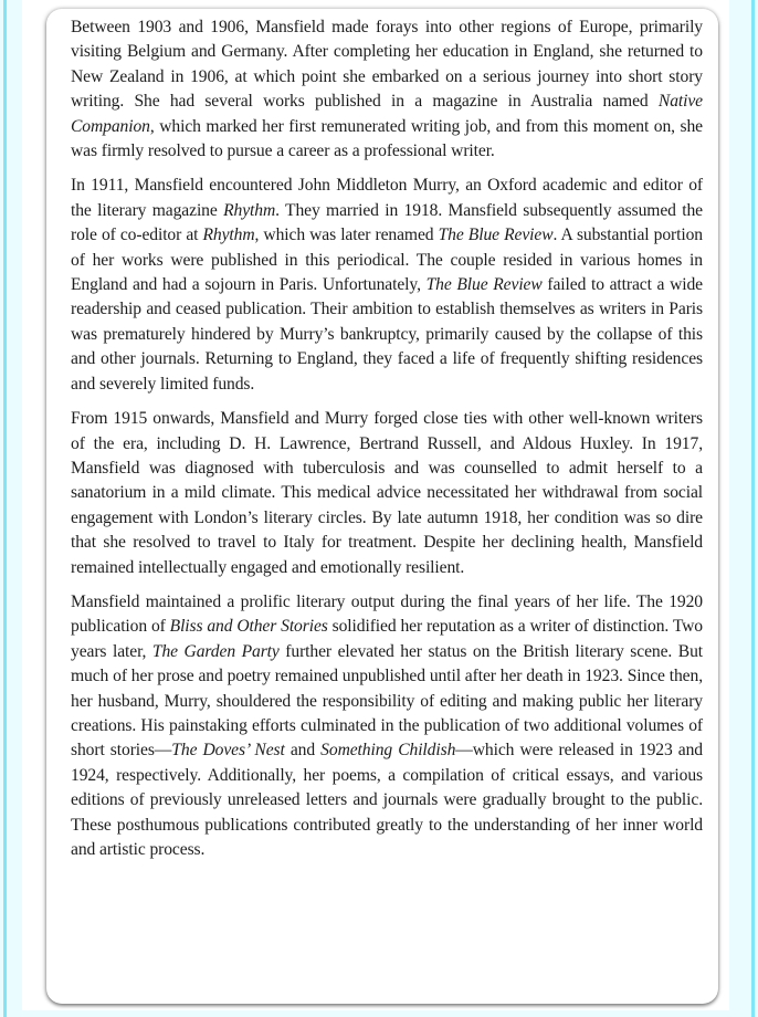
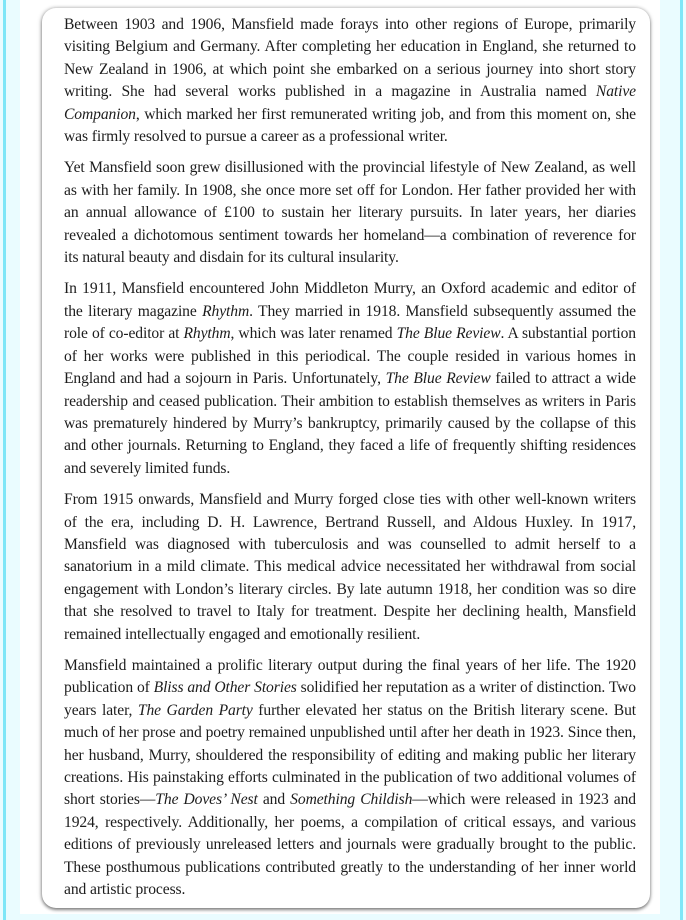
  Between 1903 and 1906, Mansfield made forays into other regions of Europe, primarily visiting Belgium and Germany. After completing her education in England, she returned to New Zealand in 1906, at which point she embarked on a serious journey into short story writing. She had several works published in a magazine in Australia named Native Companion, which marked her first remunerated writing job, and from this moment on, she was firmly resolved to pursue a career as a professional writer.
+ Yet Mansfield soon grew disillusioned with the provincial lifestyle of New Zealand, as well as with her family. In 1908, she once more set off for London. Her father provided her with an annual allowance of £100 to sustain her literary pursuits. In later years, her diaries revealed a dichotomous sentiment towards her homeland—a combination of reverence for its natural beauty and disdain for its cultural insularity.
  In 1911, Mansfield encountered John Middleton Murry, an Oxford academic and editor of the literary magazine Rhythm. They married in 1918. Mansfield subsequently assumed the role of co-editor at Rhythm, which was later renamed The Blue Review. A substantial portion of her works were published in this periodical. The couple resided in various homes in England and had a sojourn in Paris. Unfortunately, The Blue Review failed to attract a wide readership and ceased publication. Their ambition to establish themselves as writers in Paris was prematurely hindered by Murry’s bankruptcy, primarily caused by the collapse of this and other journals. Returning to England, they faced a life of frequently shifting residences and severely limited funds.
  From 1915 onwards, Mansfield and Murry forged close ties with other well-known writers of the era, including D. H. Lawrence, Bertrand Russell, and Aldous Huxley. In 1917, Mansfield was diagnosed with tuberculosis and was counselled to admit herself to a sanatorium in a mild climate. This medical advice necessitated her withdrawal from social engagement with London’s literary circles. By late autumn 1918, her condition was so dire that she resolved to travel to Italy for treatment. Despite her declining health, Mansfield remained intellectually engaged and emotionally resilient.
  Mansfield maintained a prolific literary output during the final years of her life. The 1920 publication of Bliss and Other Stories solidified her reputation as a writer of distinction. Two years later, The Garden Party further elevated her status on the British literary scene. But much of her prose and poetry remained unpublished until after her death in 1923. Since then, her husband, Murry, shouldered the responsibility of editing and making public her literary creations. His painstaking efforts culminated in the publication of two additional volumes of short stories—The Doves’ Nest and Something Childish—which were released in 1923 and 1924, respectively. Additionally, her poems, a compilation of critical essays, and various editions of previously unreleased letters and journals were gradually brought to the public. These posthumous publications contributed greatly to the understanding of her inner world and artistic process.
